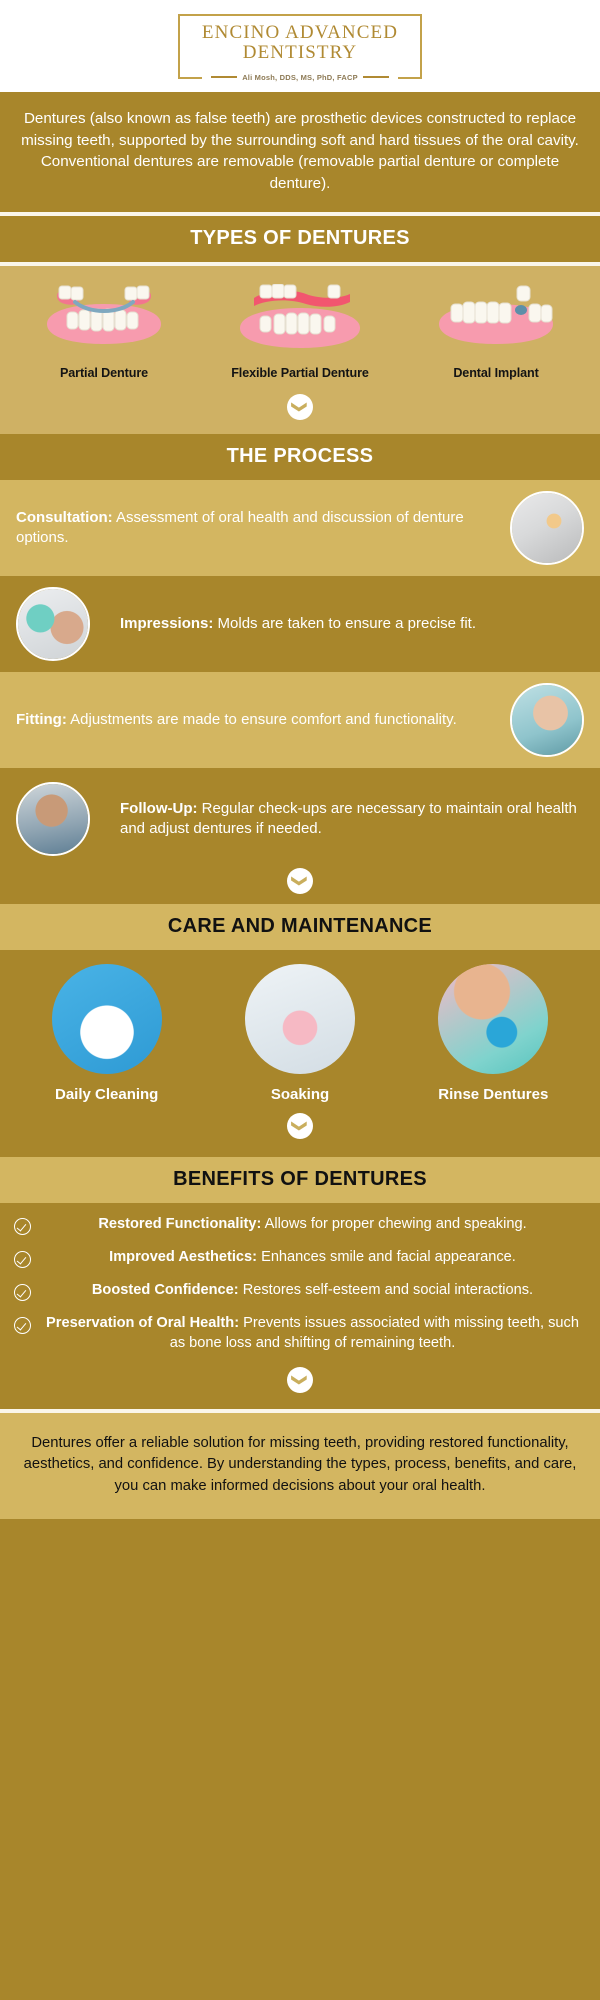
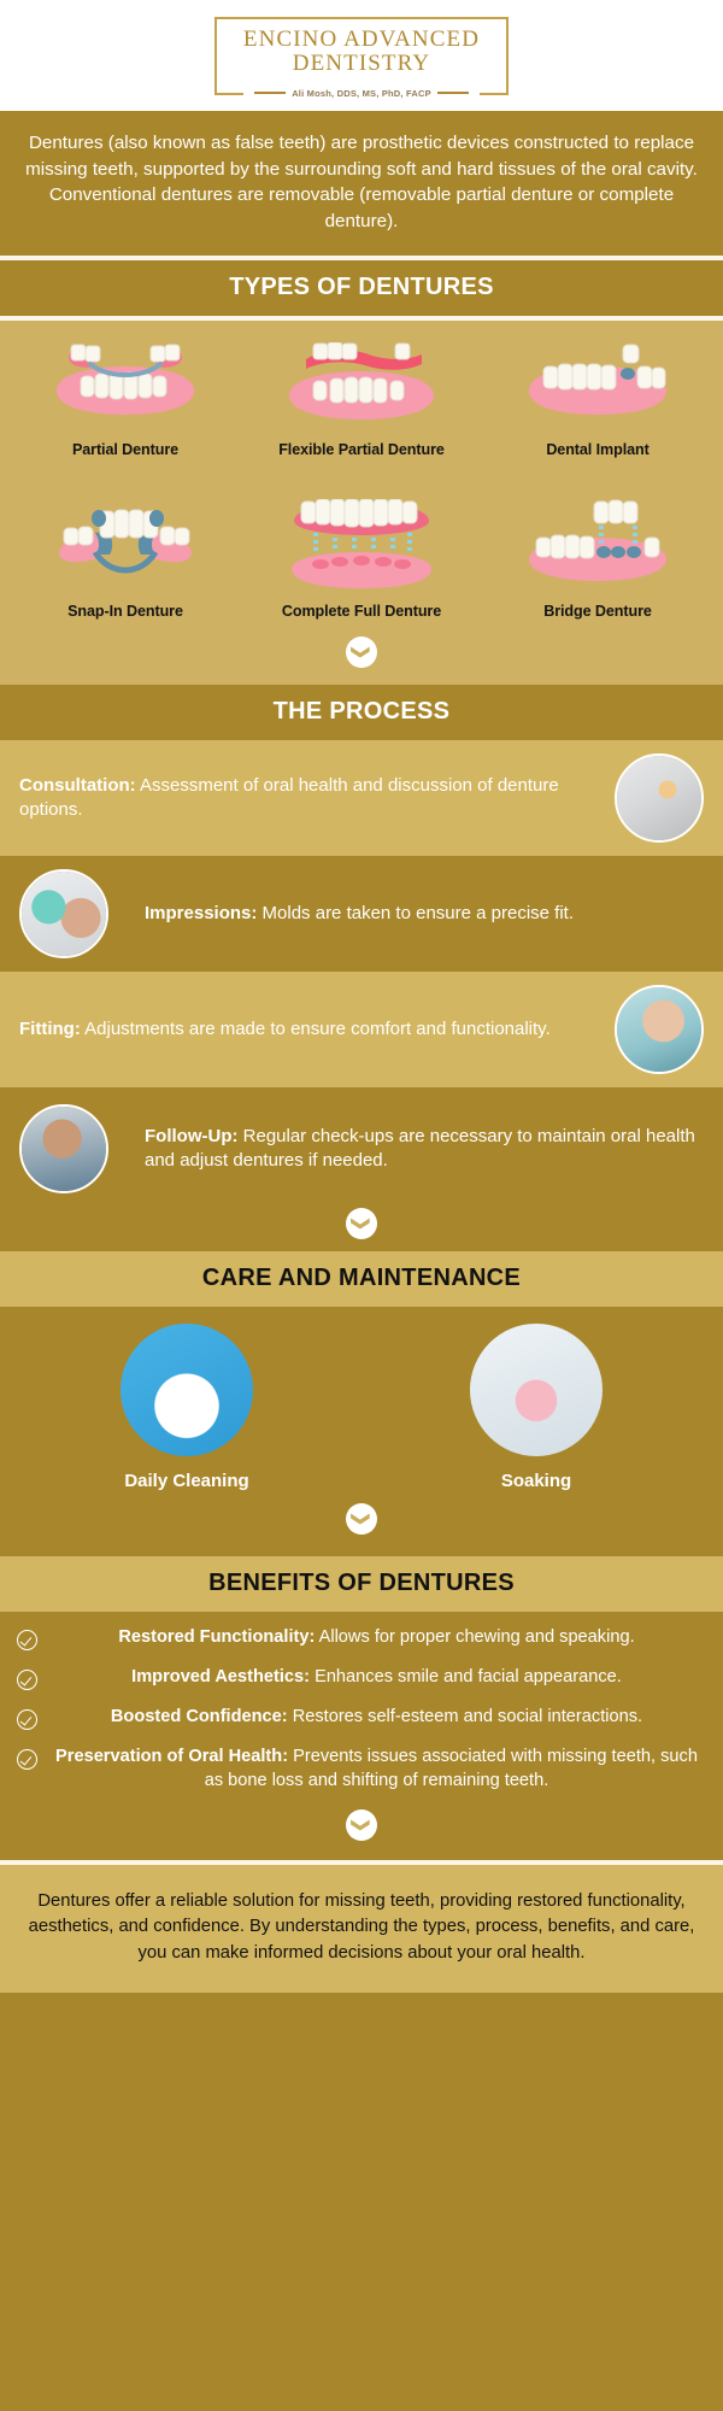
  ENCINO ADVANCED
  DENTISTRY
  Ali Mosh, DDS, MS, PhD, FACP
  Dentures (also known as false teeth) are prosthetic devices constructed to replace missing teeth, supported by the surrounding soft and hard tissues of the oral cavity. Conventional dentures are removable (removable partial denture or complete denture).
  TYPES OF DENTURES
  Partial Denture
  Flexible Partial Denture
  Dental Implant
+ Snap-In Denture
+ Complete Full Denture
+ Bridge Denture
  THE PROCESS
  Consultation: Assessment of oral health and discussion of denture options.
  Impressions: Molds are taken to ensure a precise fit.
  Fitting: Adjustments are made to ensure comfort and functionality.
  Follow-Up: Regular check-ups are necessary to maintain oral health and adjust dentures if needed.
  CARE AND MAINTENANCE
  Daily Cleaning
  Soaking
- Rinse Dentures
  BENEFITS OF DENTURES
  Restored Functionality: Allows for proper chewing and speaking.
  Improved Aesthetics: Enhances smile and facial appearance.
  Boosted Confidence: Restores self-esteem and social interactions.
  Preservation of Oral Health: Prevents issues associated with missing teeth, such as bone loss and shifting of remaining teeth.
  Dentures offer a reliable solution for missing teeth, providing restored functionality, aesthetics, and confidence. By understanding the types, process, benefits, and care, you can make informed decisions about your oral health.
